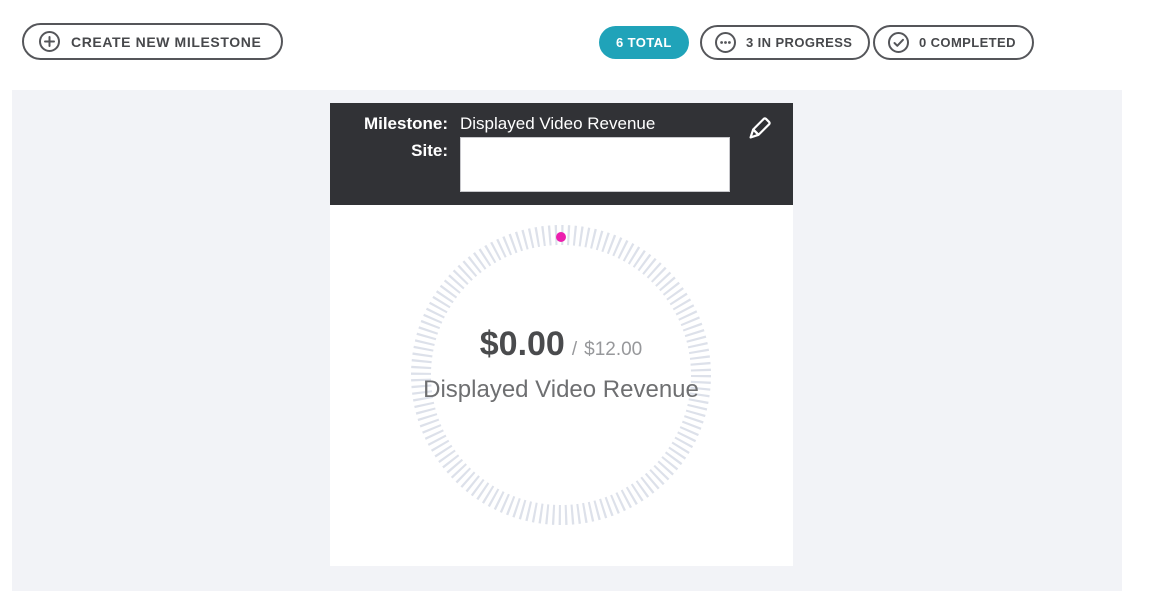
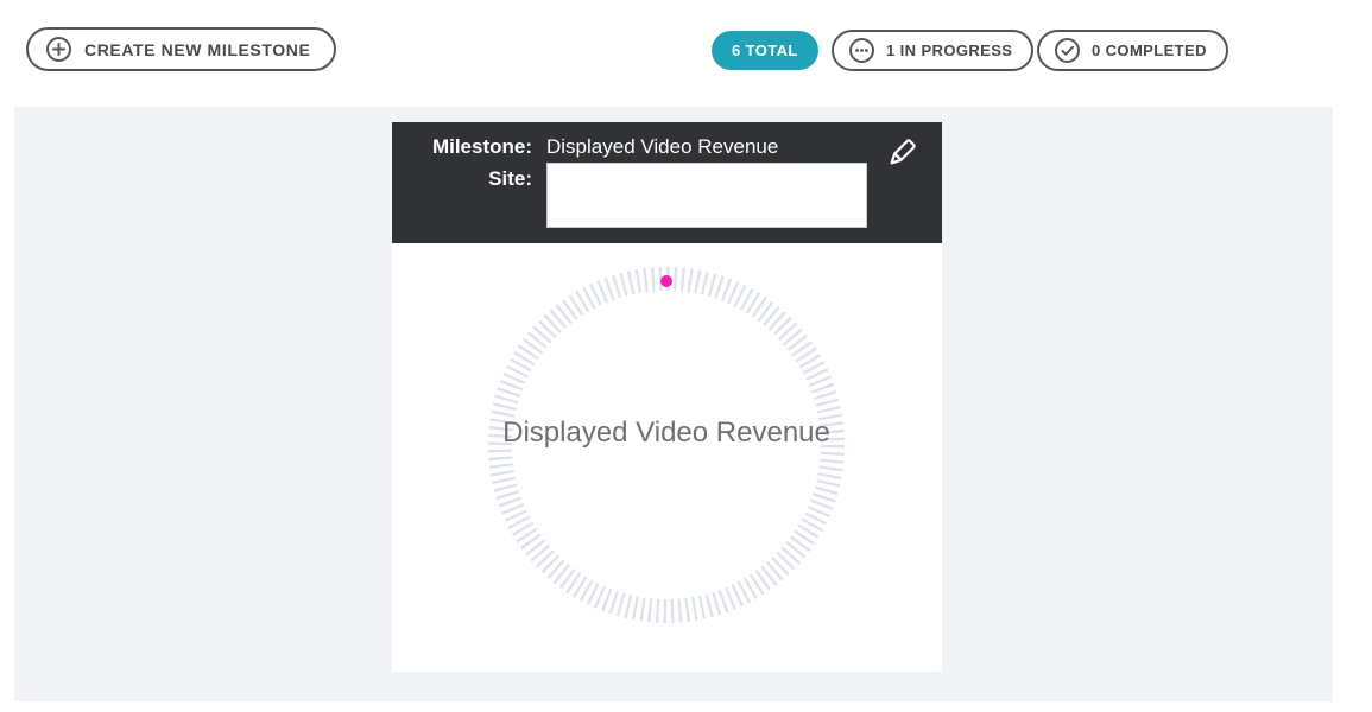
  CREATE NEW MILESTONE
  6 TOTAL
- 3 IN PROGRESS
+ 1 IN PROGRESS
  0 COMPLETED
  Milestone:
  Displayed Video Revenue
  Site:
- $0.00
- /
- $12.00
  Displayed Video Revenue
